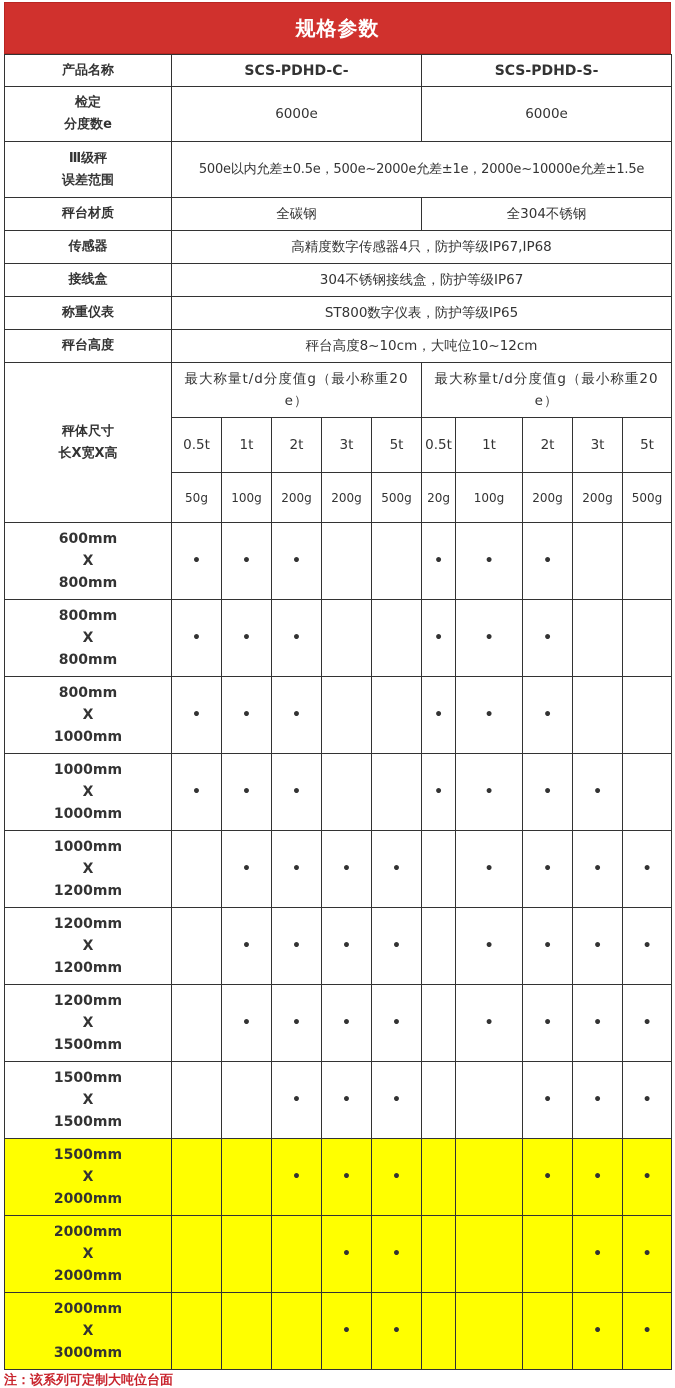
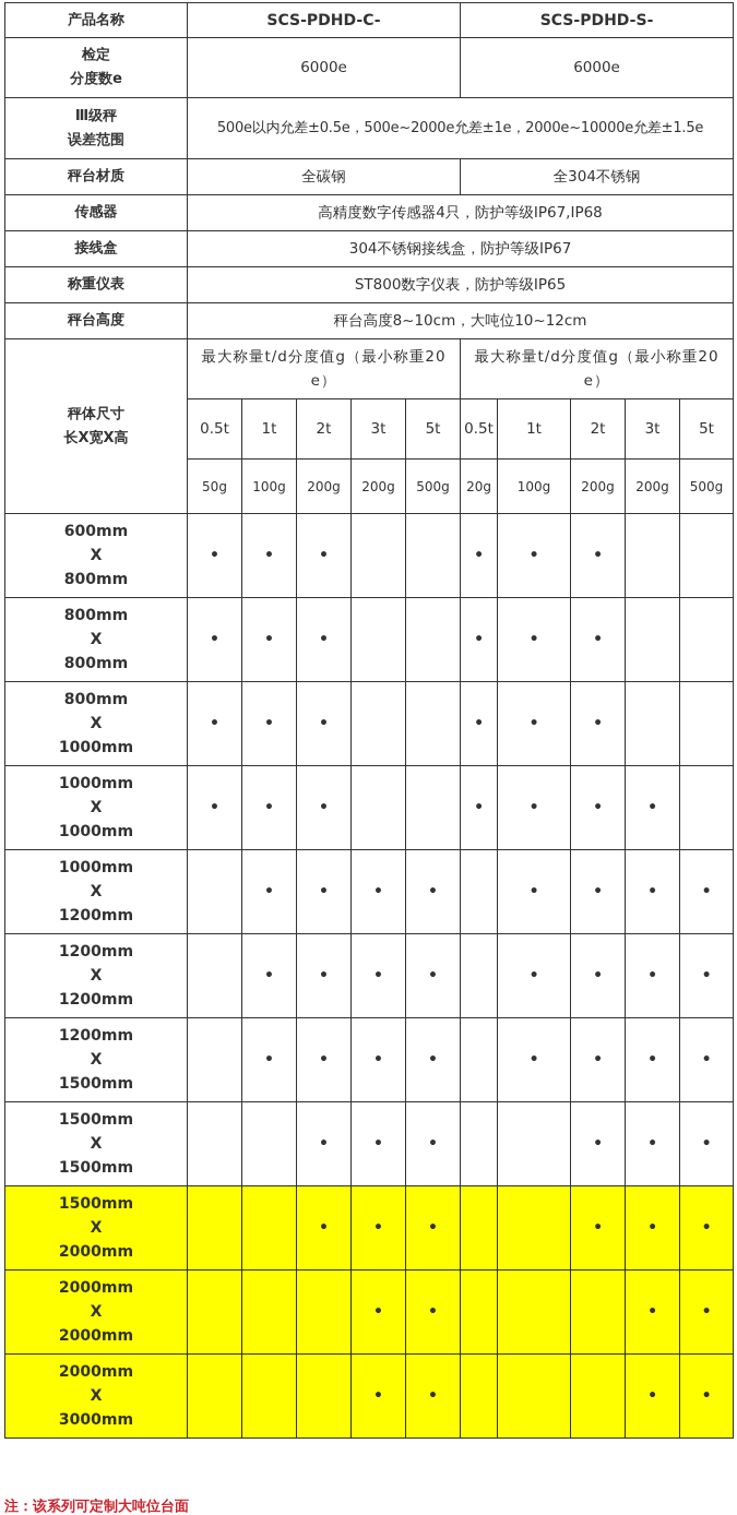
- 规格参数
  产品名称	SCS-PDHD-C-	SCS-PDHD-S-
  检定分度数e	6000e	6000e
  Ⅲ级秤误差范围	500e以内允差±0.5e，500e~2000e允差±1e，2000e~10000e允差±1.5e
  秤台材质	全碳钢	全304不锈钢
  传感器	高精度数字传感器4只，防护等级IP67,IP68
  接线盒	304不锈钢接线盒，防护等级IP67
  称重仪表	ST800数字仪表，防护等级IP65
  秤台高度	秤台高度8~10cm，大吨位10~12cm
  秤体尺寸长X宽X高	最大称量t/d分度值g（最小称重20e）	最大称量t/d分度值g（最小称重20e）
  0.5t	1t	2t	3t	5t	0.5t	1t	2t	3t	5t
  50g	100g	200g	200g	500g	20g	100g	200g	200g	500g
  600mmX800mm	•	•	•			•	•	•
  800mmX800mm	•	•	•			•	•	•
  800mmX1000mm	•	•	•			•	•	•
  1000mmX1000mm	•	•	•			•	•	•	•
  1000mmX1200mm		•	•	•	•		•	•	•	•
  1200mmX1200mm		•	•	•	•		•	•	•	•
  1200mmX1500mm		•	•	•	•		•	•	•	•
  1500mmX1500mm			•	•	•			•	•	•
  1500mmX2000mm			•	•	•			•	•	•
  2000mmX2000mm				•	•				•	•
  2000mmX3000mm				•	•				•	•
  注：该系列可定制大吨位台面
